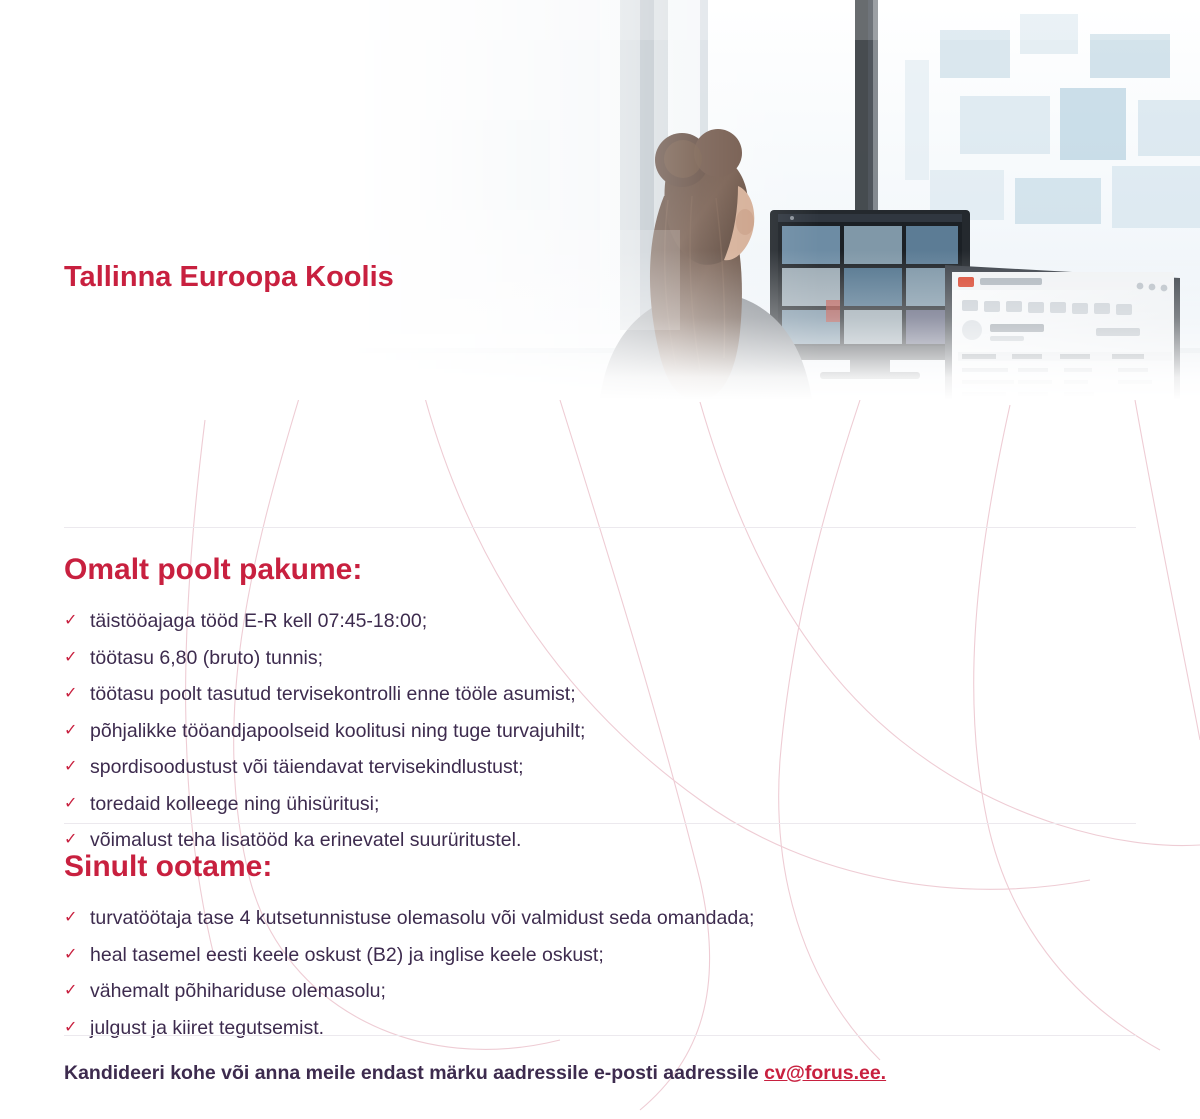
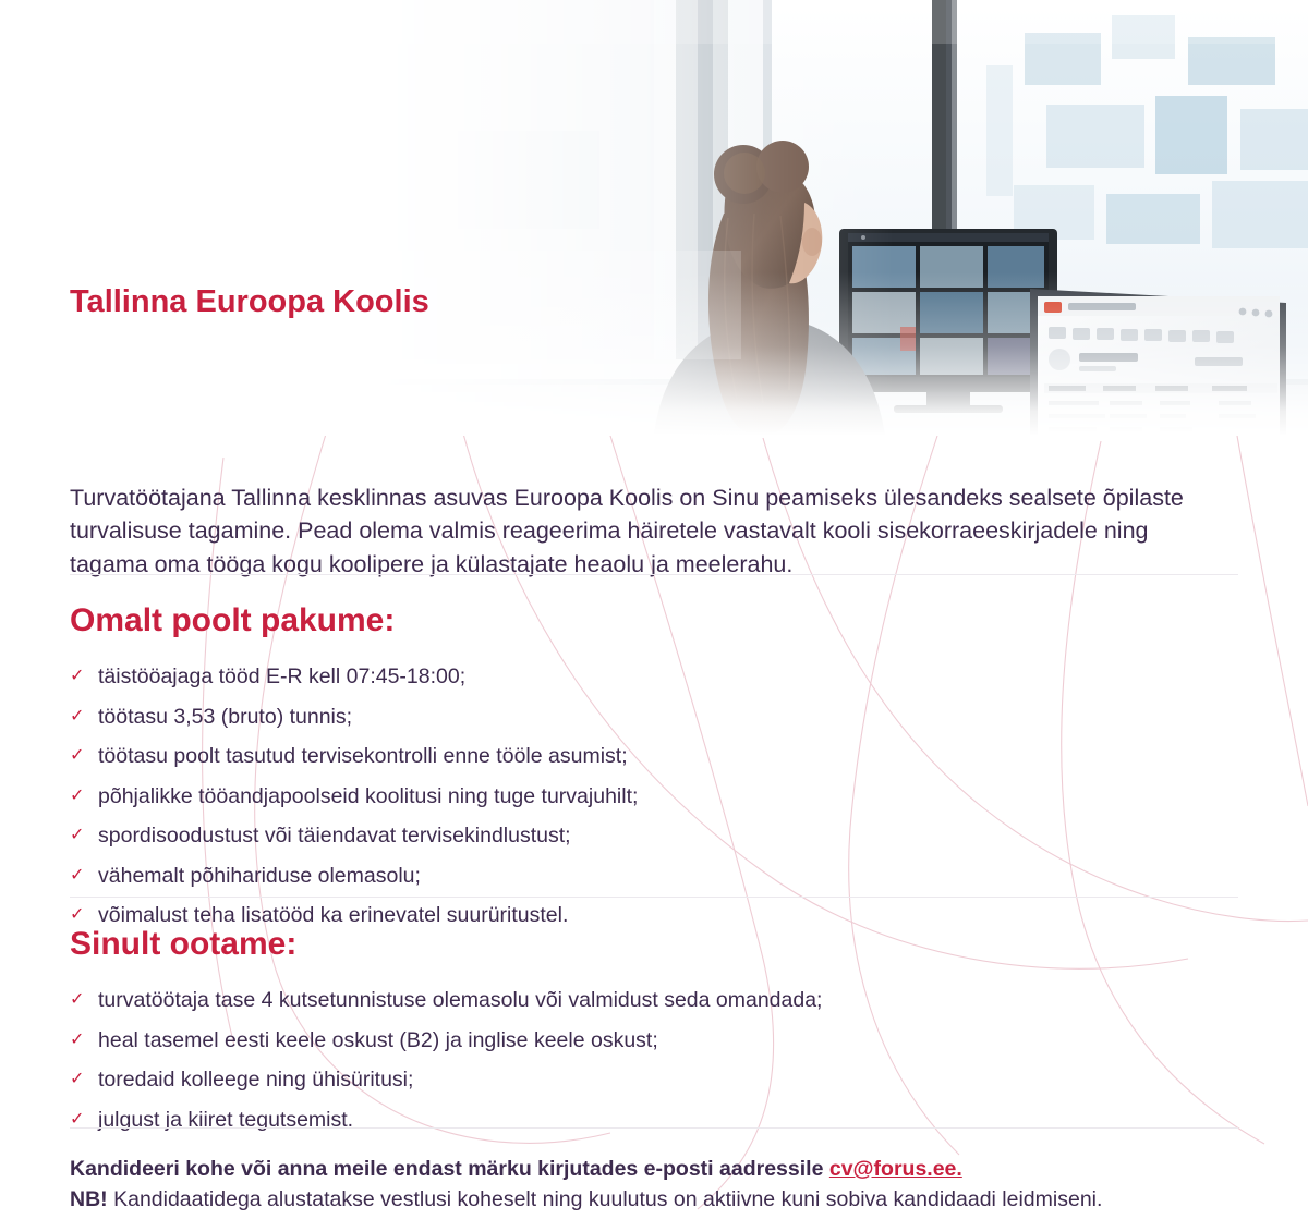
  Tallinna Euroopa Koolis
+ Turvatöötajana Tallinna kesklinnas asuvas Euroopa Koolis on Sinu peamiseks ülesandeks sealsete õpilaste turvalisuse tagamine. Pead olema valmis reageerima häiretele vastavalt kooli sisekorraeeskirjadele ning tagama oma tööga kogu koolipere ja külastajate heaolu ja meelerahu.
  Omalt poolt pakume:
  ✓
  täistööajaga tööd E-R kell 07:45-18:00;
  ✓
- töötasu 6,80 (bruto) tunnis;
+ töötasu 3,53 (bruto) tunnis;
  ✓
  töötasu poolt tasutud tervisekontrolli enne tööle asumist;
  ✓
  põhjalikke tööandjapoolseid koolitusi ning tuge turvajuhilt;
  ✓
  spordisoodustust või täiendavat tervisekindlustust;
  ✓
- toredaid kolleege ning ühisüritusi;
+ vähemalt põhihariduse olemasolu;
  ✓
  võimalust teha lisatööd ka erinevatel suurüritustel.
  Sinult ootame:
  ✓
  turvatöötaja tase 4 kutsetunnistuse olemasolu või valmidust seda omandada;
  ✓
  heal tasemel eesti keele oskust (B2) ja inglise keele oskust;
  ✓
- vähemalt põhihariduse olemasolu;
+ toredaid kolleege ning ühisüritusi;
  ✓
  julgust ja kiiret tegutsemist.
- Kandideeri kohe või anna meile endast märku aadressile e-posti aadressile cv@forus.ee.
+ Kandideeri kohe või anna meile endast märku kirjutades e-posti aadressile cv@forus.ee.
+ NB! Kandidaatidega alustatakse vestlusi koheselt ning kuulutus on aktiivne kuni sobiva kandidaadi leidmiseni.
